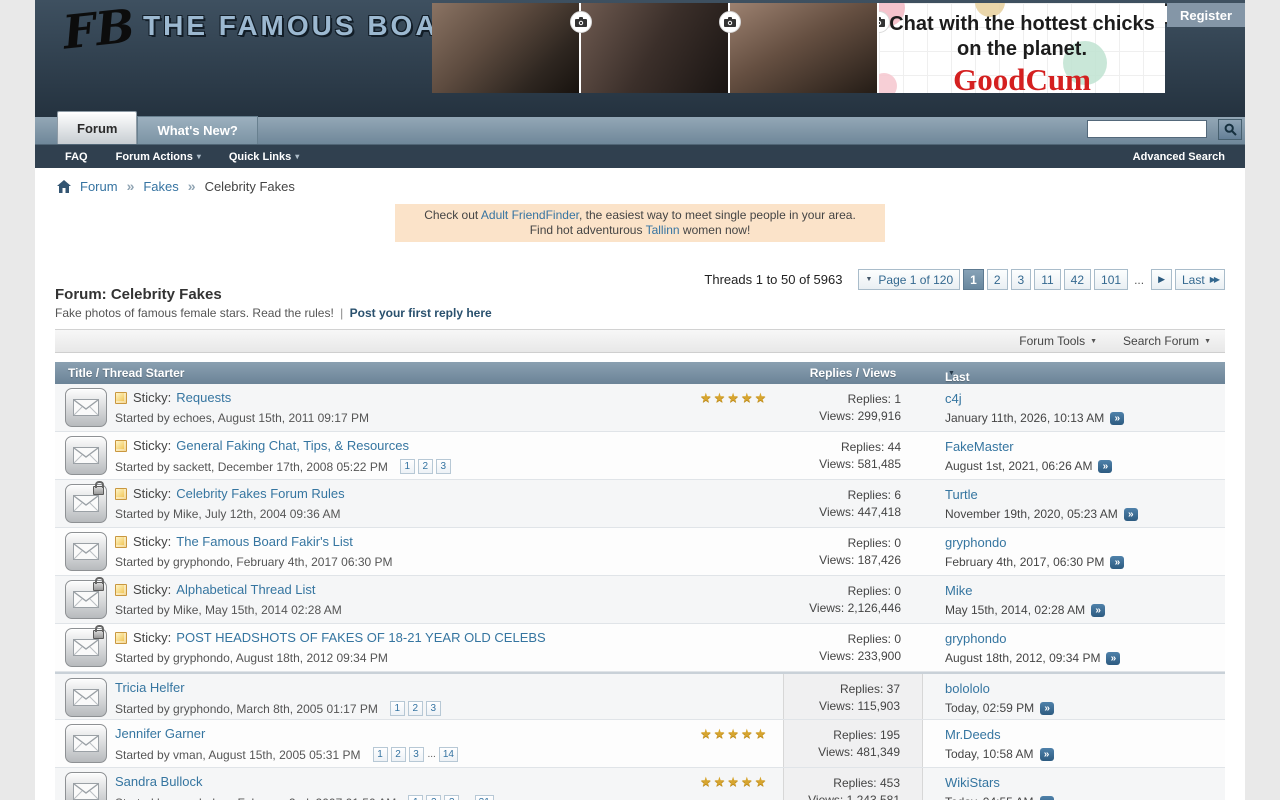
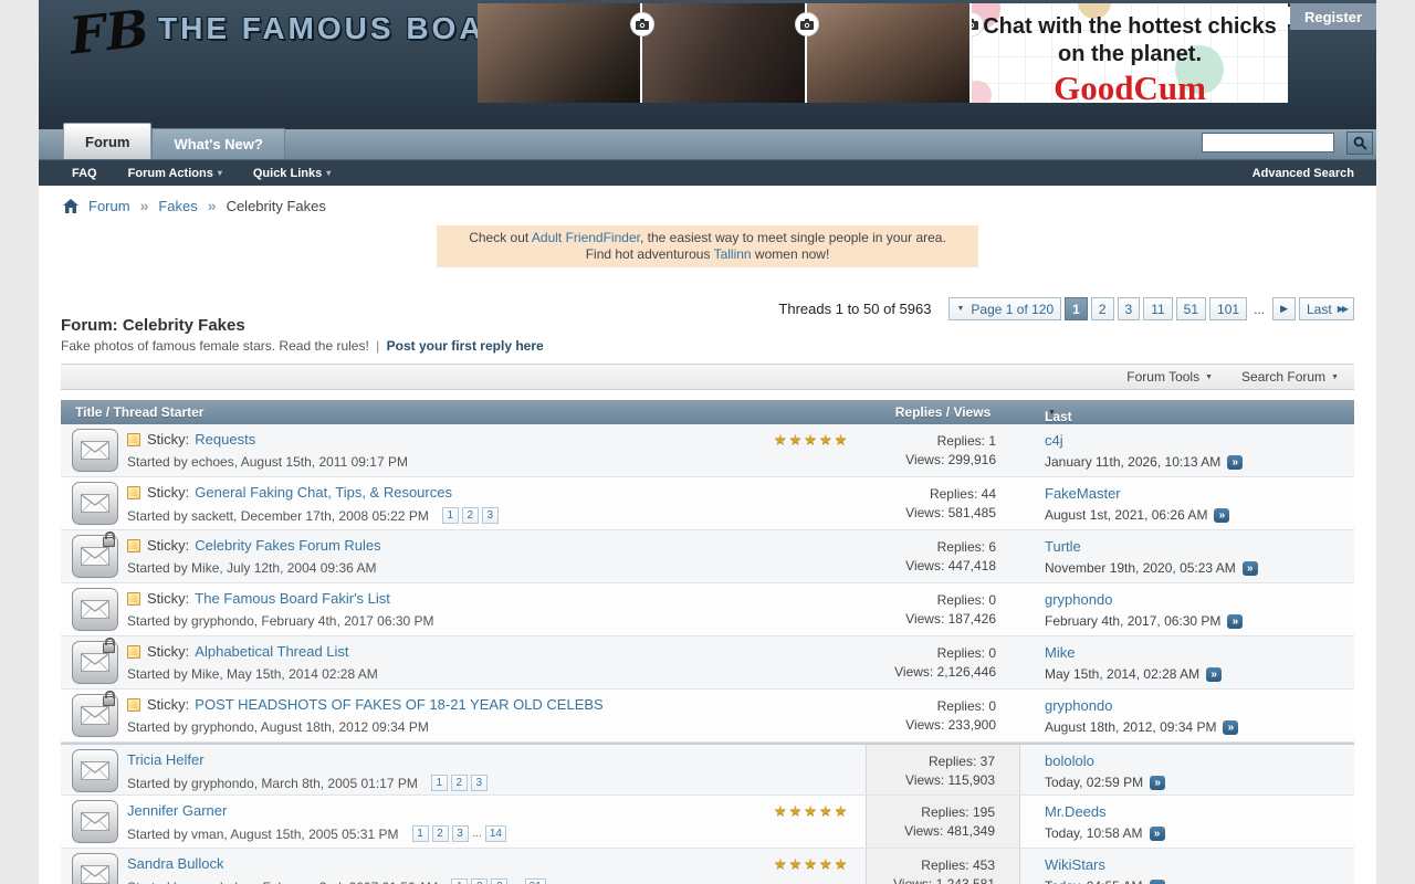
  THE FAMOUS BOA
  Register
  Chat with the hottest chicks
  on the planet.
  GoodCum
  Forum
  What's New?
  FAQ
  Forum Actions
  ▾
  Quick Links
  ▾
  Advanced Search
  Forum
  »
  Fakes
  »
  Celebrity Fakes
  Check out Adult FriendFinder, the easiest way to meet single people in your area.
  Find hot adventurous Tallinn women now!
  Threads 1 to 50 of 5963
  Page 1 of 120
  1
  2
  3
  11
- 42
+ 51
  101
  ...
  ▶
  Last
  ▶▶
  Forum: Celebrity Fakes
  Fake photos of famous female stars. Read the rules! | Post your first reply here
  Forum Tools
  Search Forum
  Title / Thread Starter
  Replies / Views
  Sticky:
  Requests
  Started by echoes, August 15th, 2011 09:17 PM
  ★★★★★
  Replies: 1
  Views: 299,916
  c4j
  January 11th, 2026, 10:13 AM
  »
  Sticky:
  General Faking Chat, Tips, & Resources
  Started by sackett, December 17th, 2008 05:22 PM
  1
  2
  3
  Replies: 44
  Views: 581,485
  FakeMaster
  August 1st, 2021, 06:26 AM
  »
  Sticky:
  Celebrity Fakes Forum Rules
  Started by Mike, July 12th, 2004 09:36 AM
  Replies: 6
  Views: 447,418
  Turtle
  November 19th, 2020, 05:23 AM
  »
  Sticky:
  The Famous Board Fakir's List
  Started by gryphondo, February 4th, 2017 06:30 PM
  Replies: 0
  Views: 187,426
  gryphondo
  February 4th, 2017, 06:30 PM
  »
  Sticky:
  Alphabetical Thread List
  Started by Mike, May 15th, 2014 02:28 AM
  Replies: 0
  Views: 2,126,446
  Mike
  May 15th, 2014, 02:28 AM
  »
  Sticky:
  POST HEADSHOTS OF FAKES OF 18-21 YEAR OLD CELEBS
  Started by gryphondo, August 18th, 2012 09:34 PM
  Replies: 0
  Views: 233,900
  gryphondo
  August 18th, 2012, 09:34 PM
  »
  Tricia Helfer
  Started by gryphondo, March 8th, 2005 01:17 PM
  1
  2
  3
  Replies: 37
  Views: 115,903
  bolololo
  Today, 02:59 PM
  »
  Jennifer Garner
  Started by vman, August 15th, 2005 05:31 PM
  1
  2
  3
  ...
  14
  ★★★★★
  Replies: 195
  Views: 481,349
  Mr.Deeds
  Today, 10:58 AM
  »
  Sandra Bullock
  ★★★★★
  Replies: 453
  WikiStars
